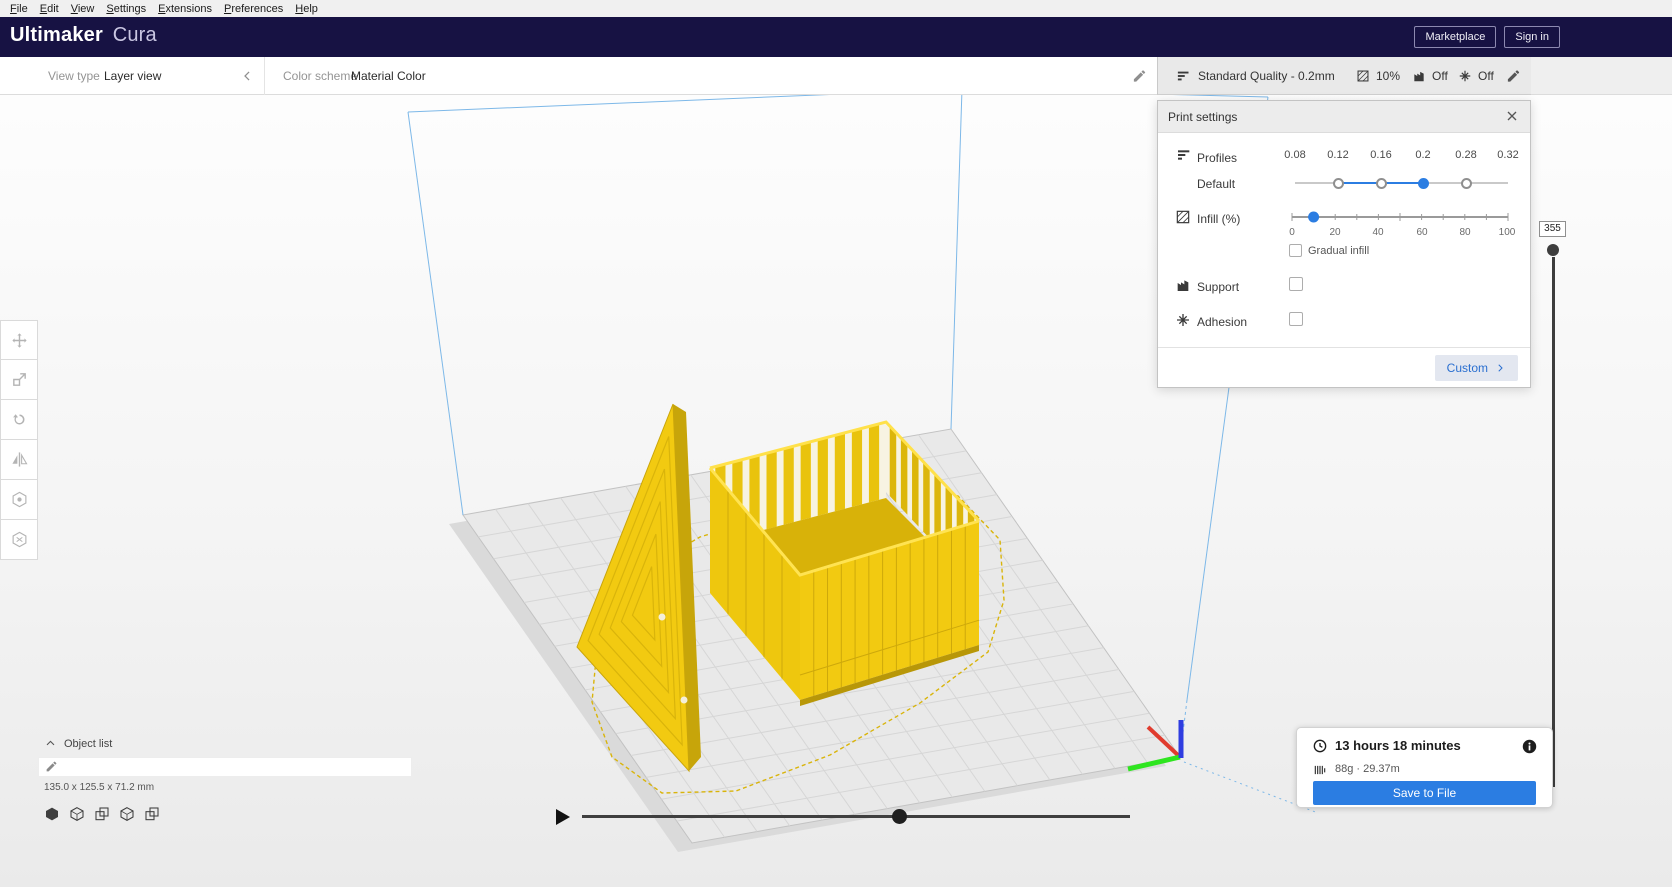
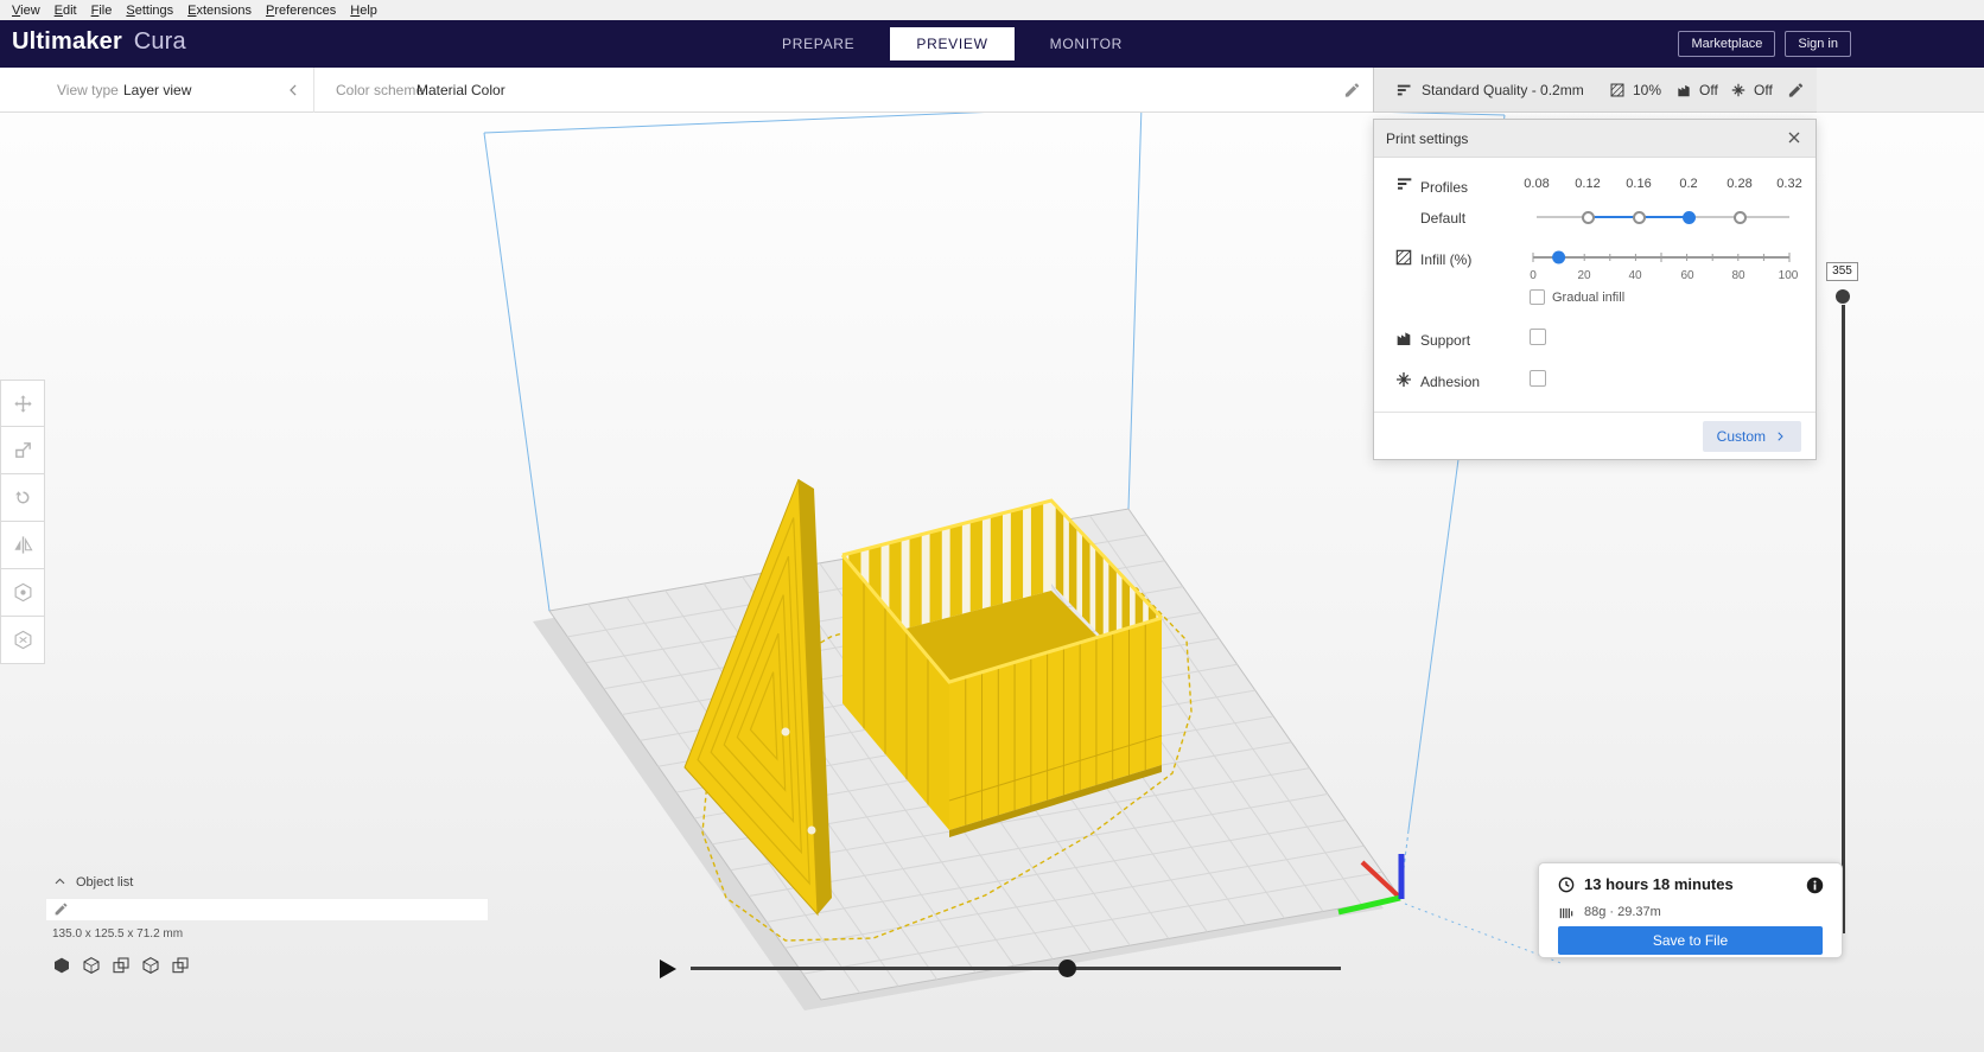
- File
+ View
  Edit
- View
+ File
  Settings
  Extensions
  Preferences
  Help
  Ultimaker Cura
+ PREPARE
+ PREVIEW
+ MONITOR
  Marketplace
  Sign in
  View type
  Layer view
  Color scheme
  Material Color
  Standard Quality - 0.2mm
  10%
  Off
  Off
  Print settings
  Profiles
  0.08
  0.12
  0.16
  0.2
  0.28
  0.32
  Default
  Infill (%)
  0
  20
  40
  60
  80
  100
  Gradual infill
  Support
  Adhesion
  Custom
  355
  Object list
  135.0 x 125.5 x 71.2 mm
  13 hours 18 minutes
  88g · 29.37m
  Save to File
